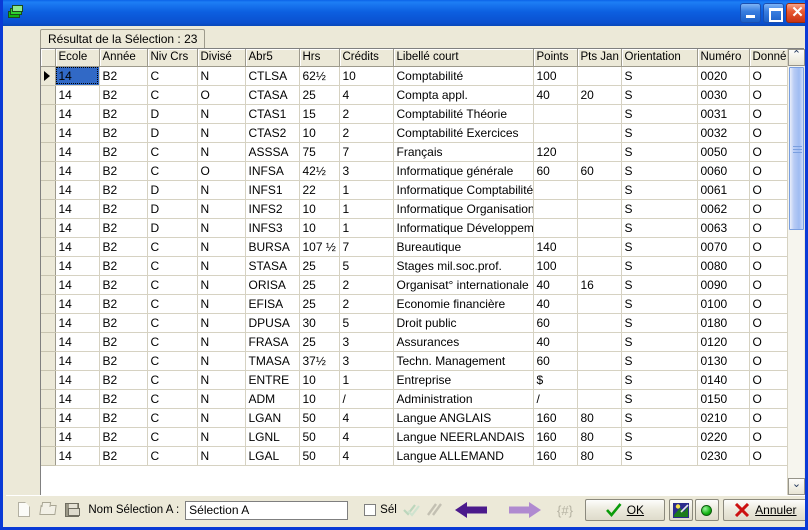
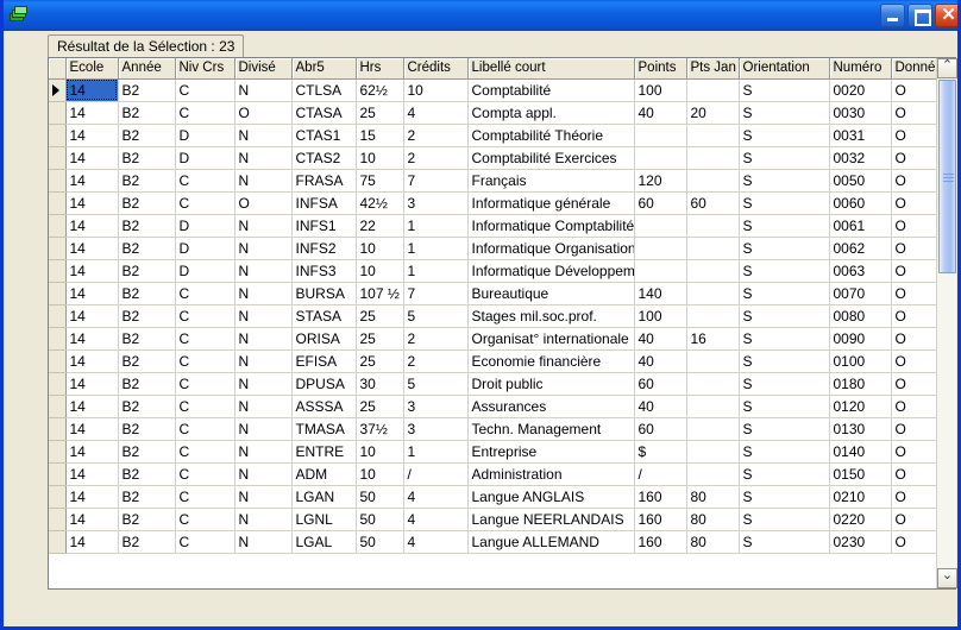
  ✕
  Résultat de la Sélection : 23
  	Ecole	Année	Niv Crs	Divisé	Abr5	Hrs	Crédits	Libellé court	Points	Pts Jan	Orientation	Numéro	Donné
  	14	B2	C	N	CTLSA	62½	10	Comptabilité	100		S	0020	O
  	14	B2	C	O	CTASA	25	4	Compta appl.	40	20	S	0030	O
  	14	B2	D	N	CTAS1	15	2	Comptabilité Théorie			S	0031	O
  	14	B2	D	N	CTAS2	10	2	Comptabilité Exercices			S	0032	O
- 	14	B2	C	N	ASSSA	75	7	Français	120		S	0050	O
+ 	14	B2	C	N	FRASA	75	7	Français	120		S	0050	O
  	14	B2	C	O	INFSA	42½	3	Informatique générale	60	60	S	0060	O
  	14	B2	D	N	INFS1	22	1	Informatique Comptabilité			S	0061	O
  	14	B2	D	N	INFS2	10	1	Informatique Organisation			S	0062	O
  	14	B2	D	N	INFS3	10	1	Informatique Développem			S	0063	O
  	14	B2	C	N	BURSA	107 ½	7	Bureautique	140		S	0070	O
  	14	B2	C	N	STASA	25	5	Stages mil.soc.prof.	100		S	0080	O
  	14	B2	C	N	ORISA	25	2	Organisat° internationale	40	16	S	0090	O
  	14	B2	C	N	EFISA	25	2	Economie financière	40		S	0100	O
  	14	B2	C	N	DPUSA	30	5	Droit public	60		S	0180	O
- 	14	B2	C	N	FRASA	25	3	Assurances	40		S	0120	O
+ 	14	B2	C	N	ASSSA	25	3	Assurances	40		S	0120	O
  	14	B2	C	N	TMASA	37½	3	Techn. Management	60		S	0130	O
  	14	B2	C	N	ENTRE	10	1	Entreprise	$		S	0140	O
  	14	B2	C	N	ADM	10	/	Administration	/		S	0150	O
  	14	B2	C	N	LGAN	50	4	Langue ANGLAIS	160	80	S	0210	O
  	14	B2	C	N	LGNL	50	4	Langue NEERLANDAIS	160	80	S	0220	O
  	14	B2	C	N	LGAL	50	4	Langue ALLEMAND	160	80	S	0230	O
  ⌃
  ⌄
- Nom Sélection A :
- Sélection A
- Sél
- {#}
- OK
- Annuler
